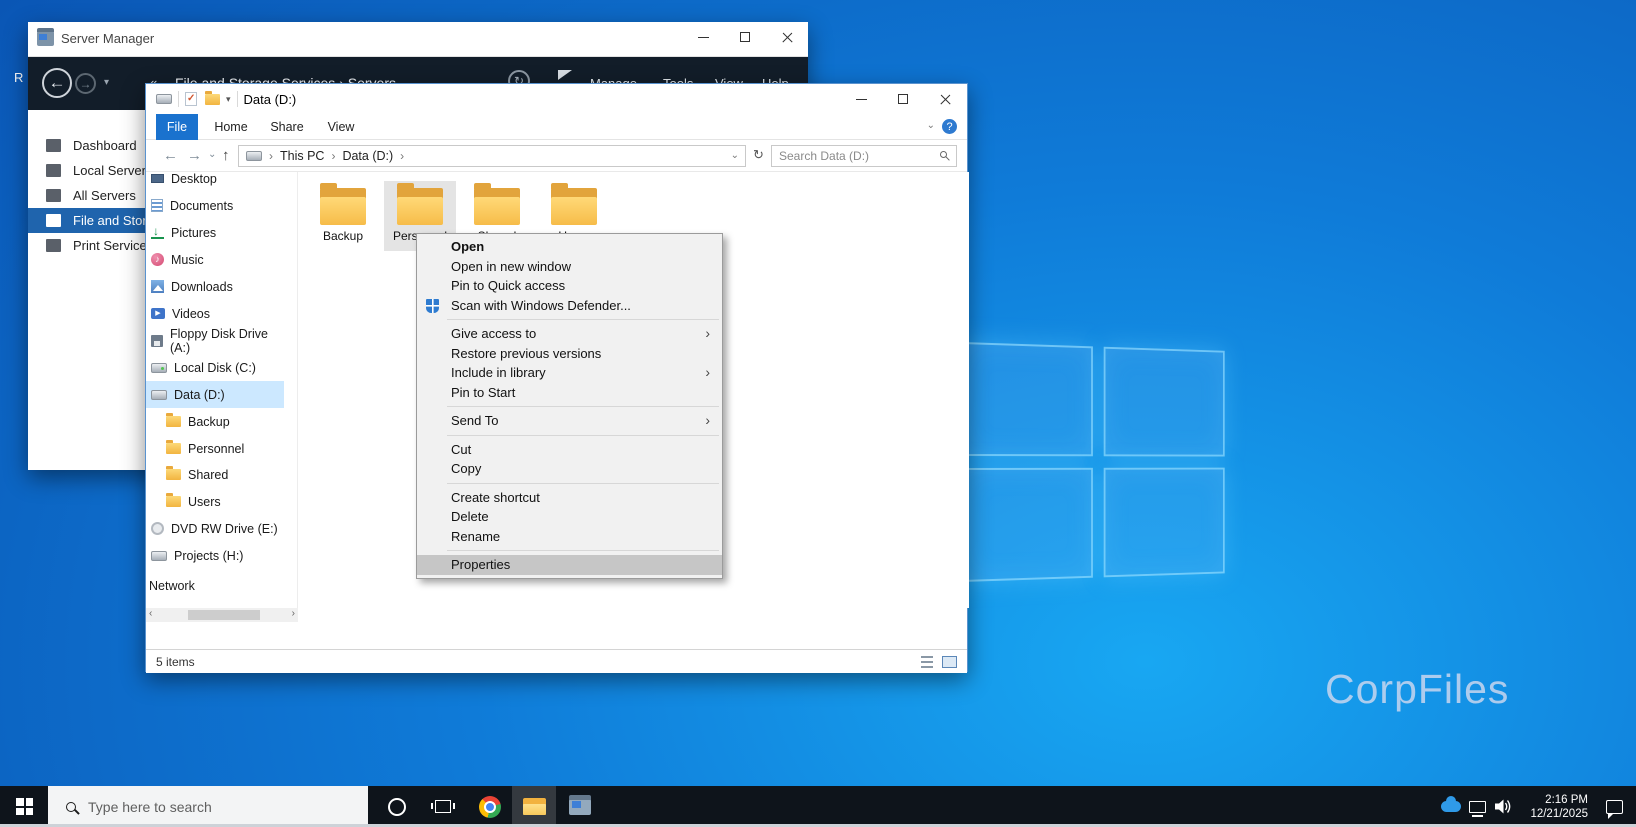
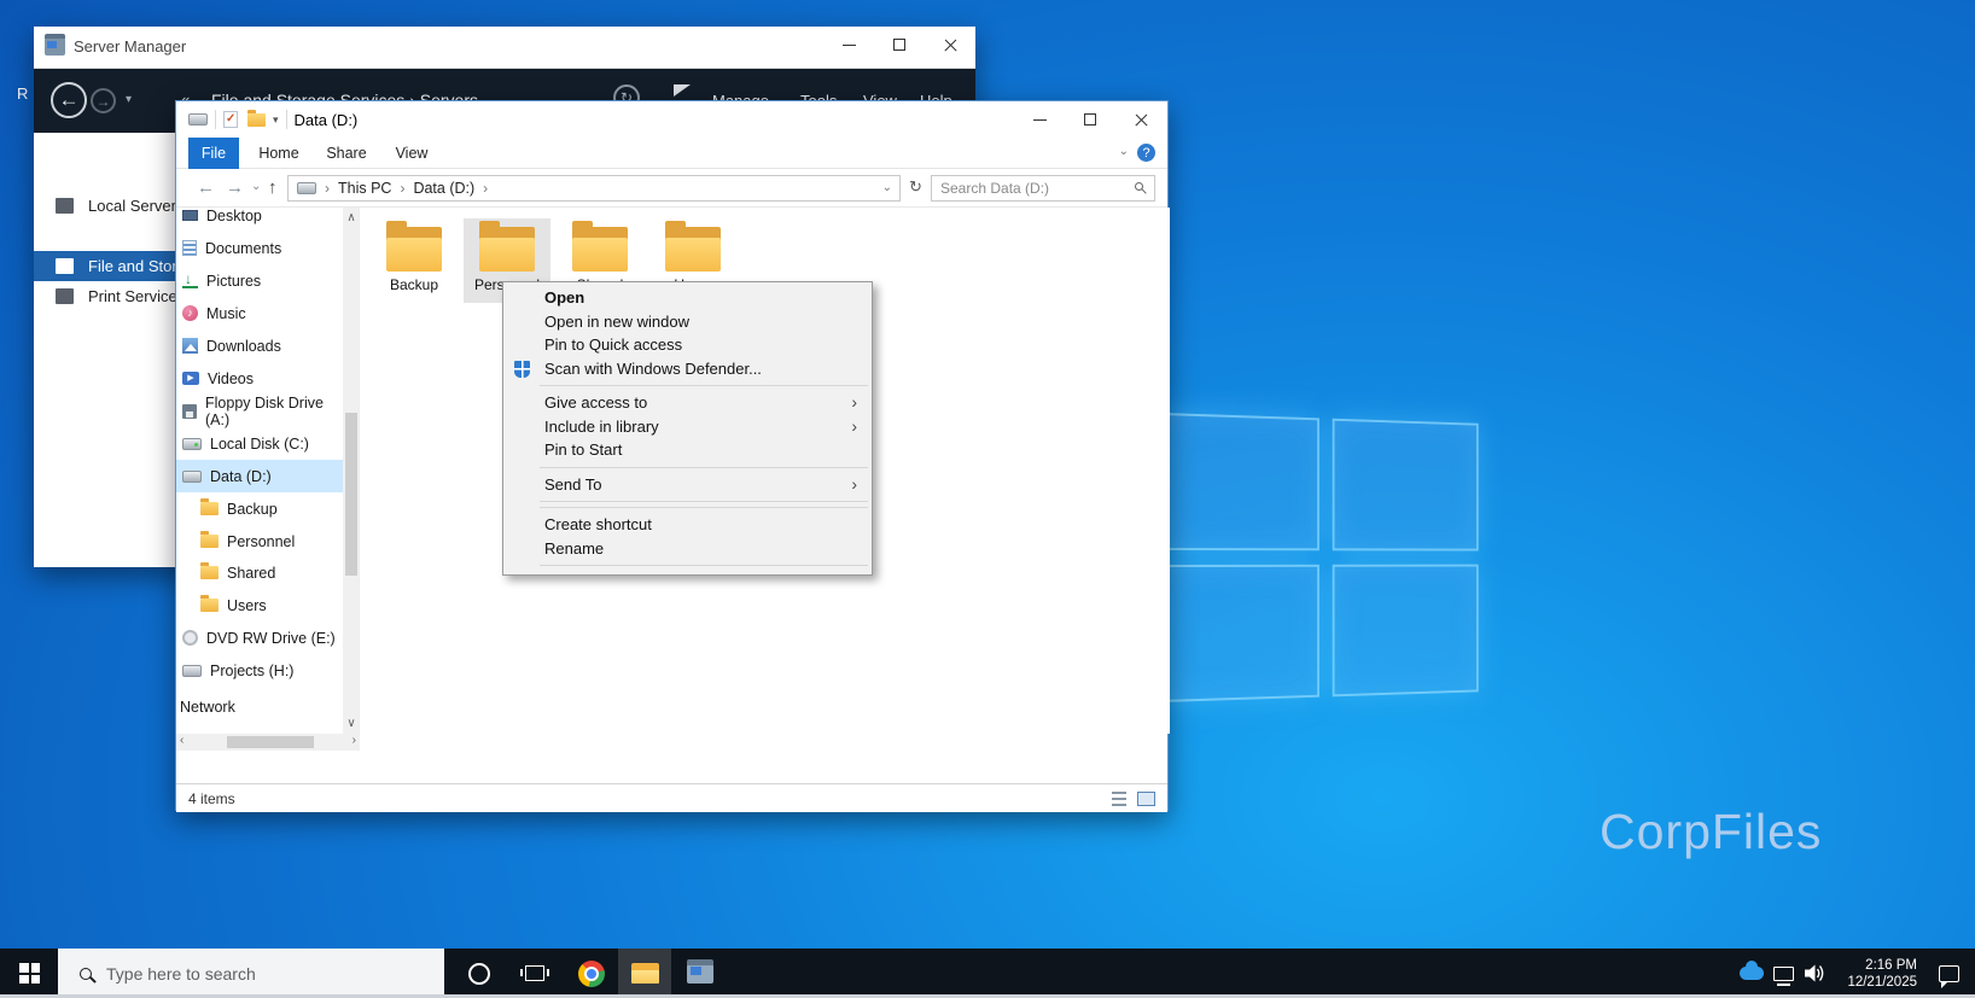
  CorpFiles
  R
  Server Manager
  ←
  →
  ▾
  ↻
- Dashboard
  Local Server
- All Servers
  Print Service
  ▾
  Data (D:)
  File
  Home
  Share
  View
  ⌄
  ?
  ←
  →
  ⌄
  ↑
  ›
  This PC
  ›
  Data (D:)
  ›
  ⌄
  ↻
  Search Data (D:)
  Desktop
  Documents
  Pictures
  ♪
  Music
  Downloads
  Videos
  Floppy Disk Drive (A:)
  Local Disk (C:)
  Data (D:)
  Backup
  Personnel
  Shared
  Users
  DVD RW Drive (E:)
  Projects (H:)
  Network
+ ∧
+ ∨
  ‹
  ›
  Backup
- 5 items
+ 4 items
  Open
  Open in new window
  Pin to Quick access
  Scan with Windows Defender...
  Give access to
  ›
- Restore previous versions
  Include in library
  ›
  Pin to Start
  Send To
  ›
- Cut
- Copy
  Create shortcut
- Delete
  Rename
- Properties
  Type here to search
  2:16 PM
  12/21/2025
